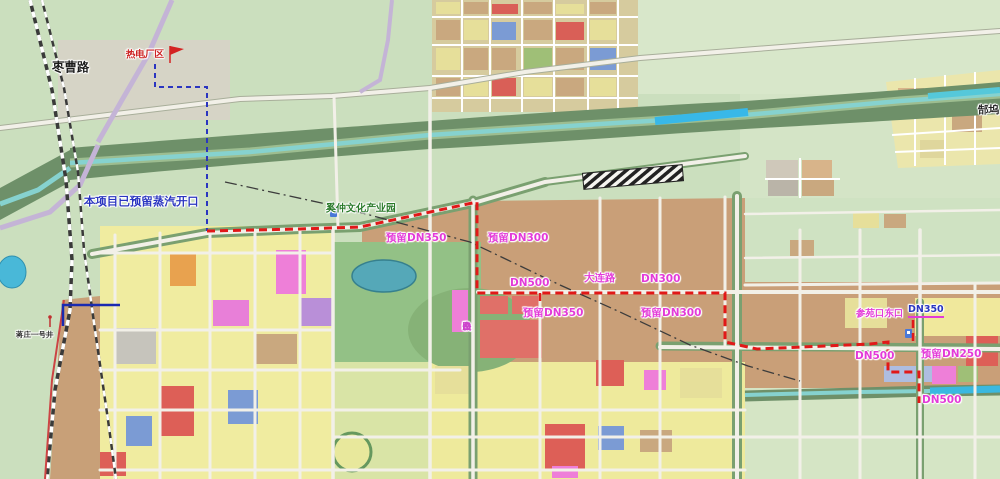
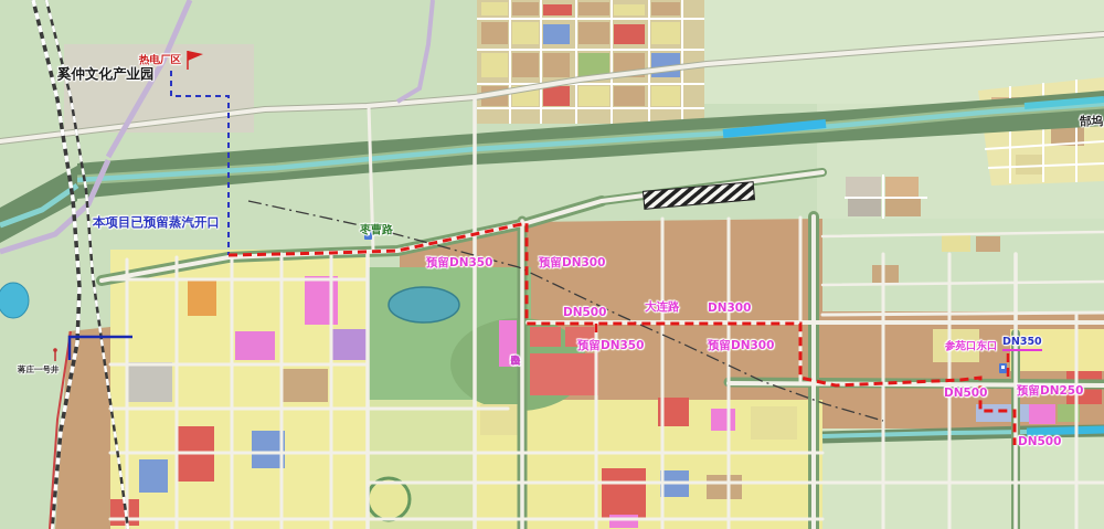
- 枣曹路
+ 奚仲文化产业园
  热电厂区
  本项目已预留蒸汽开口
- 奚仲文化产业园
+ 枣曹路
  预留DN350
  预留DN300
  DN500
  大连路
  DN300
  预留DN350
  预留DN300
  参苑口东口
  DN350
  DN500
  预留DN250
  DN500
  郜坞
  蒋庄一号井
